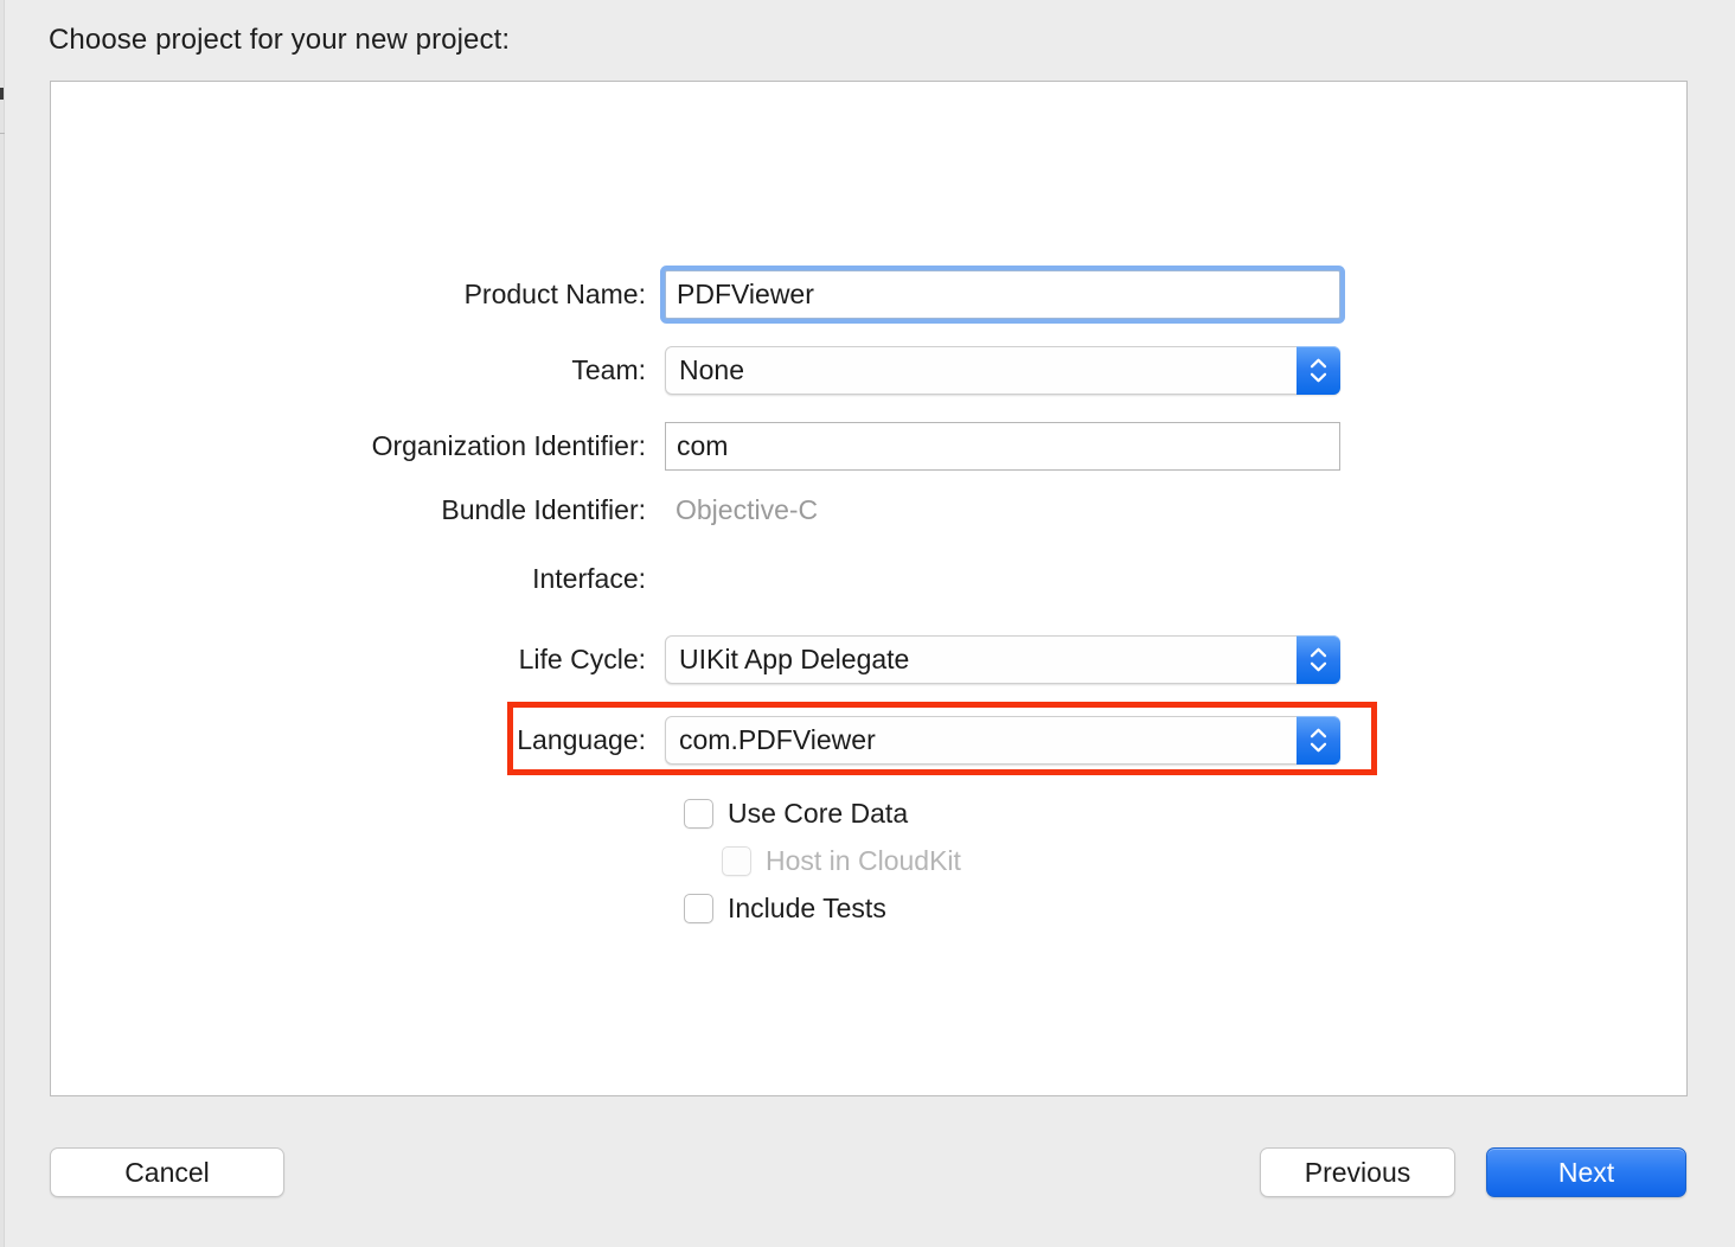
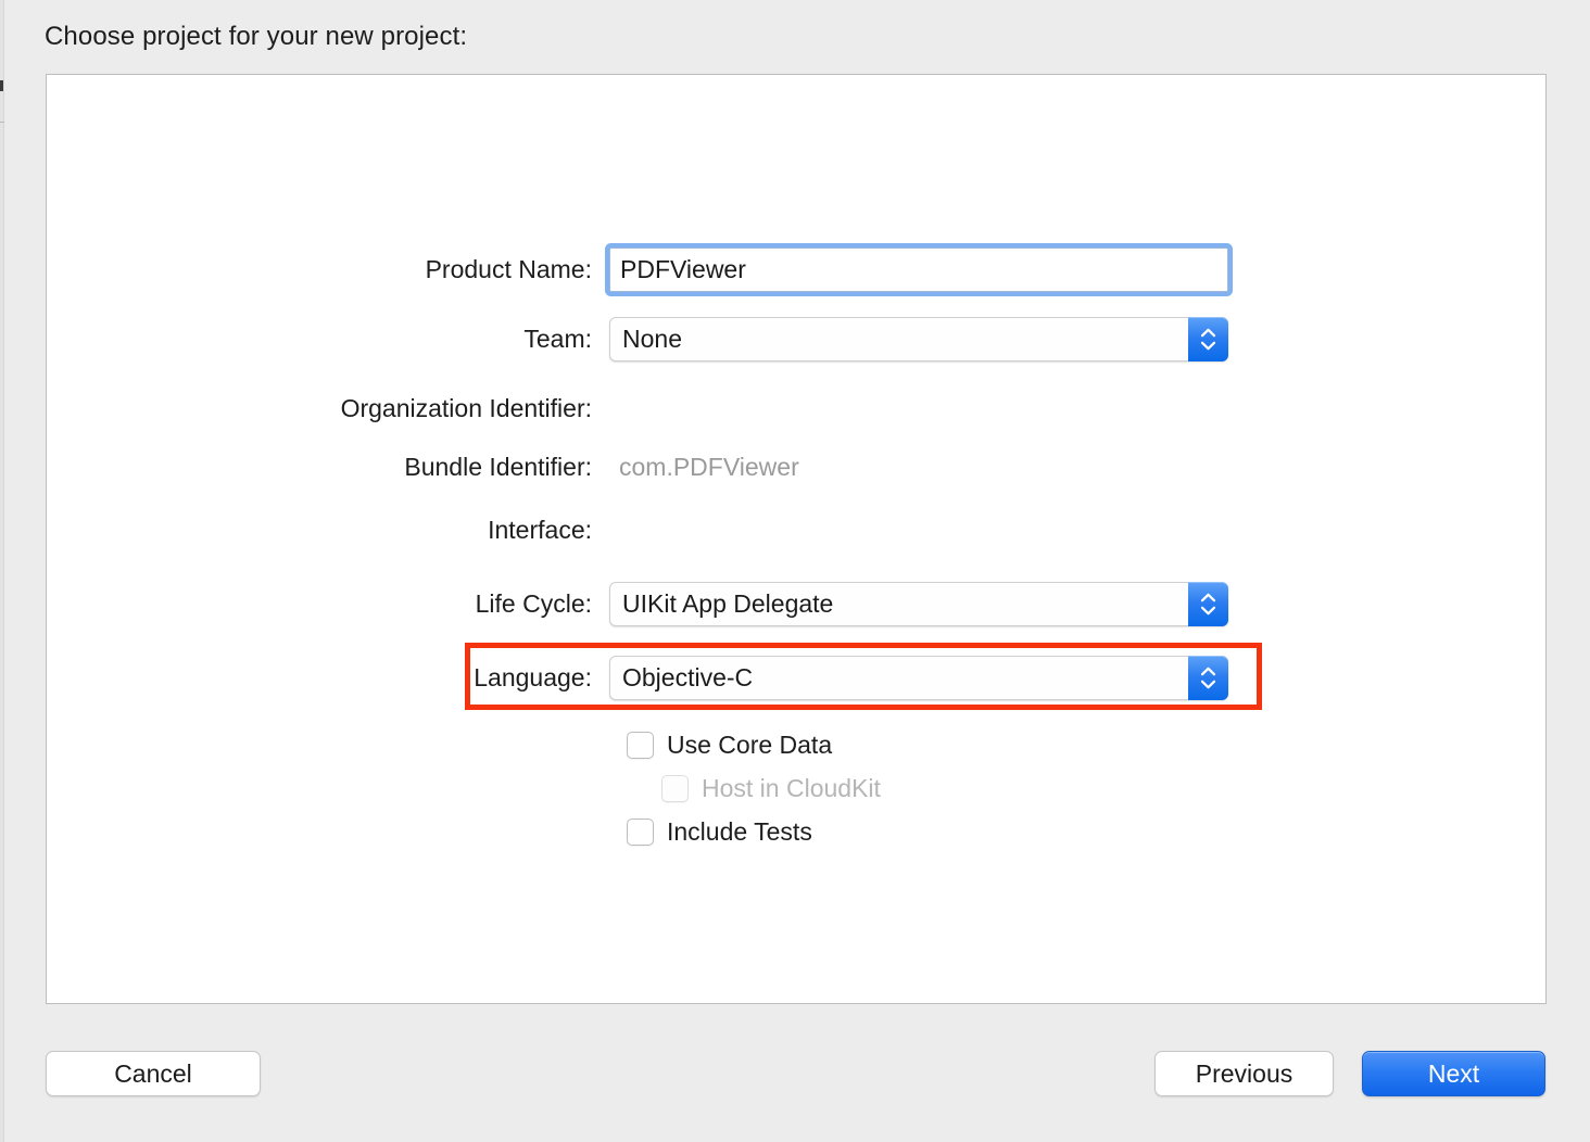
  Choose project for your new project:
  Product Name:
  PDFViewer
  Team:
  None
  Organization Identifier:
- com
  Bundle Identifier:
- Objective-C
+ com.PDFViewer
  Interface:
  Life Cycle:
  UIKit App Delegate
  Language:
- com.PDFViewer
+ Objective-C
  Use Core Data
  Host in CloudKit
  Include Tests
  Cancel
  Previous
  Next
